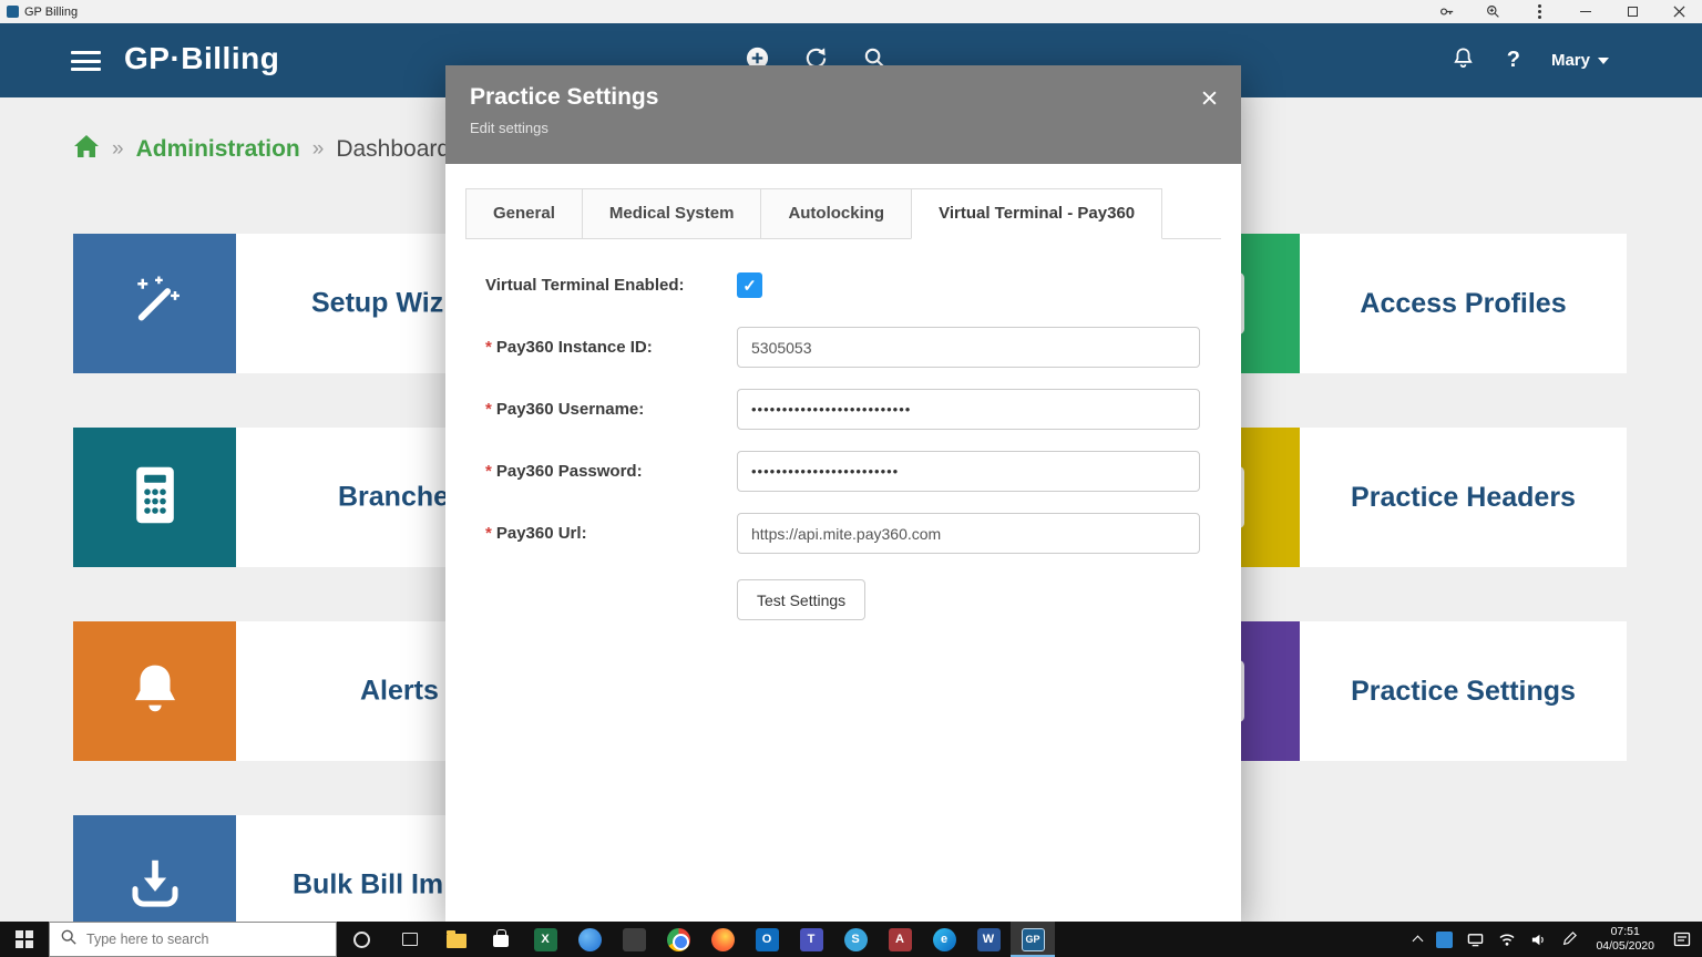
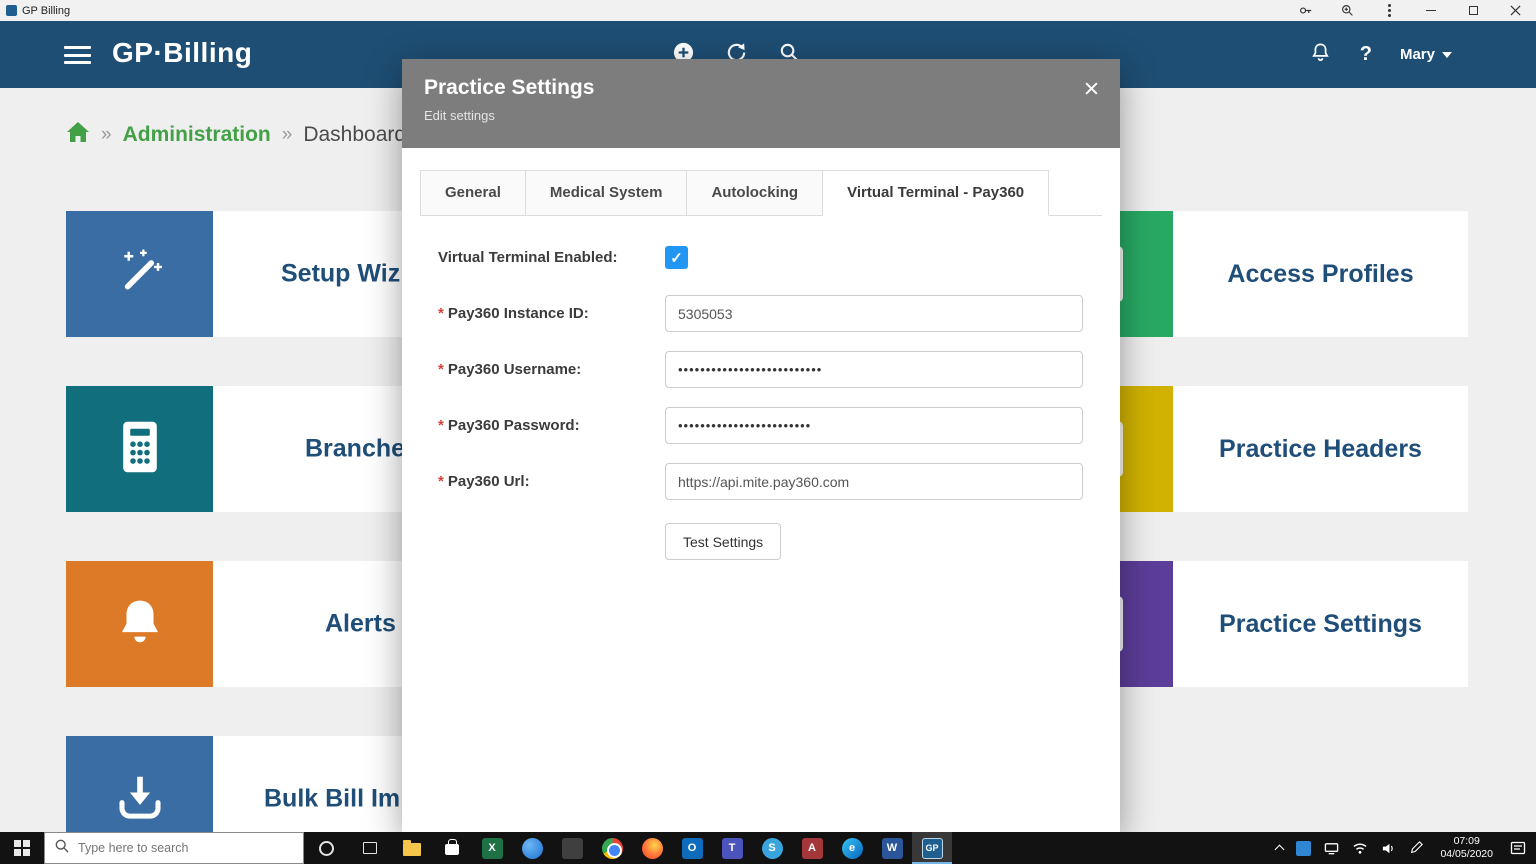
  GP Billing
  GP·Billing
  ?
  Mary
  »
  Administration
  »
  Dashboard
  Setup Wiz
  Branche
  Alerts
  Bulk Bill Im
  Access Profiles
  Practice Headers
  Practice Settings
  Practice Settings
  Edit settings
  General
  Medical System
  Autolocking
  Virtual Terminal - Pay360
  Virtual Terminal Enabled:
  ✓
  * Pay360 Instance ID:
  5305053
  * Pay360 Username:
  ••••••••••••••••••••••••••
  * Pay360 Password:
  ••••••••••••••••••••••••
  * Pay360 Url:
  https://api.mite.pay360.com
  Test Settings
  Type here to search
  X
  O
  T
  S
  A
  e
  W
  GP
- 07:51
+ 07:09
  04/05/2020
